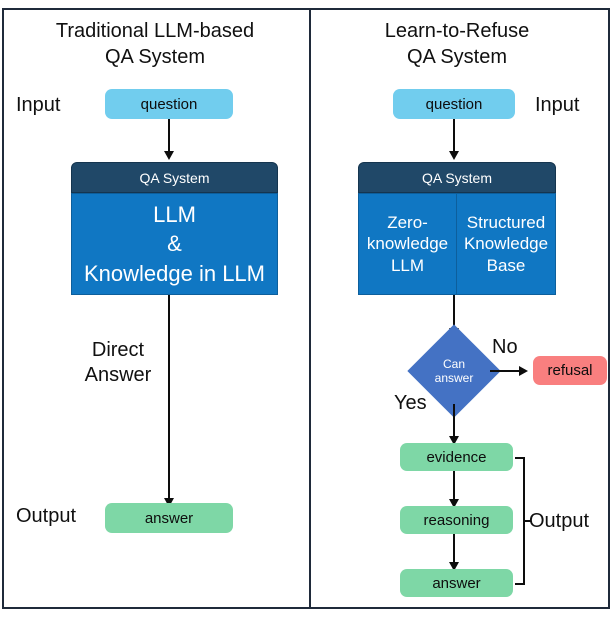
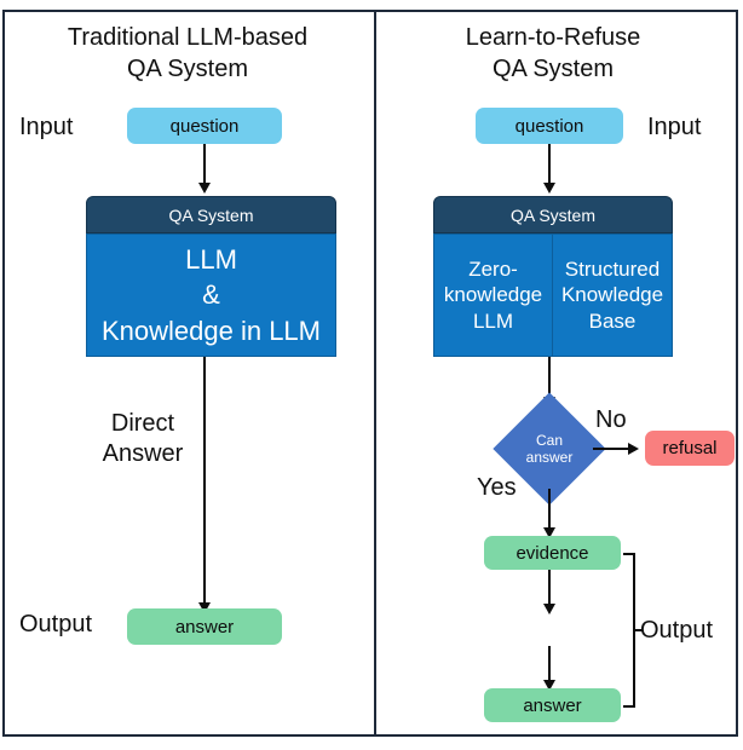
  Traditional LLM-based
  QA System
  Input
  question
  QA System
  LLM
  &
  Knowledge in LLM
  Direct
  Answer
  Output
  answer
  Learn-to-Refuse
  QA System
  question
  Input
  QA System
  Zero-
  knowledge
  LLM
  Structured
  Knowledge
  Base
  Can
  answer
  No
  refusal
  Yes
  evidence
- reasoning
  answer
  Output
